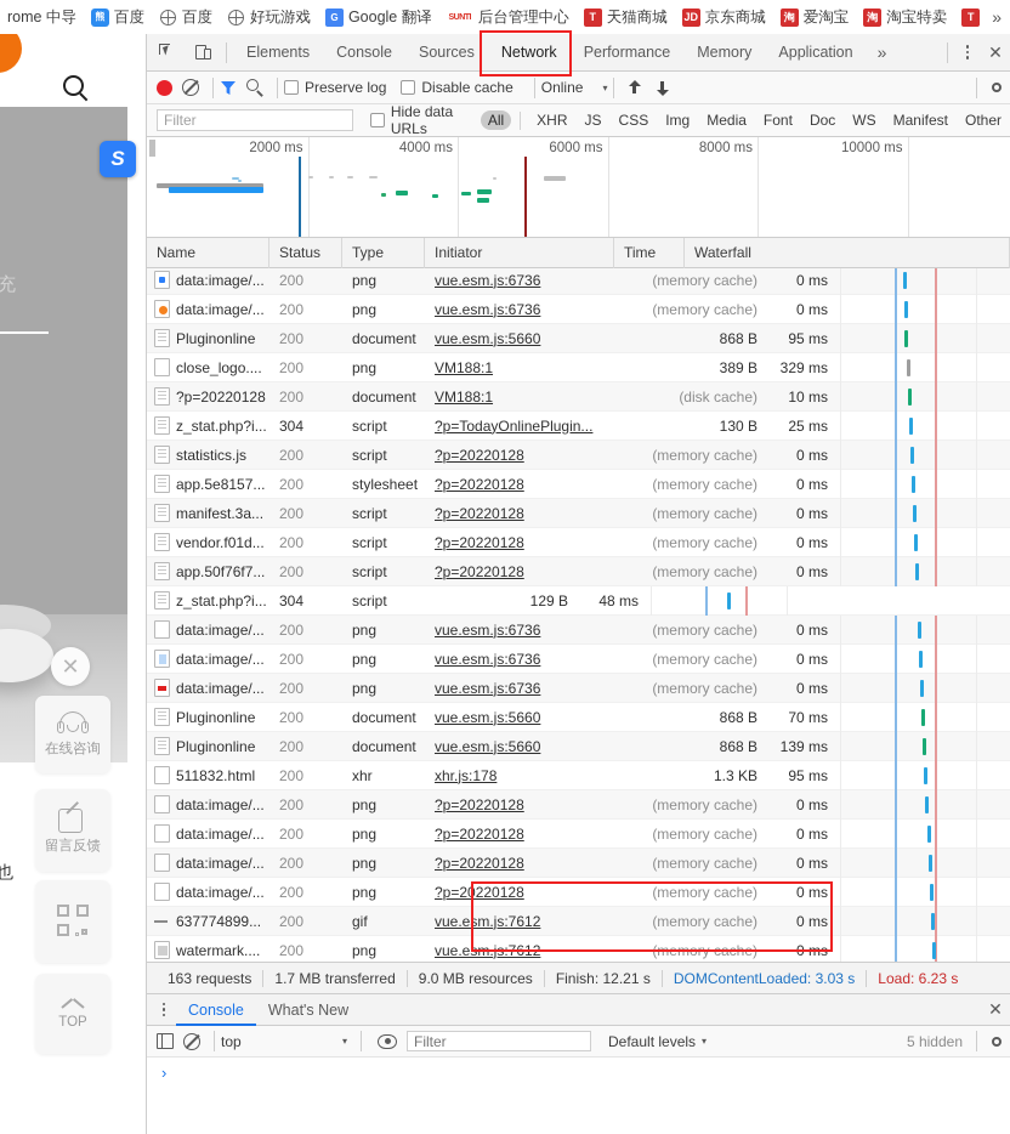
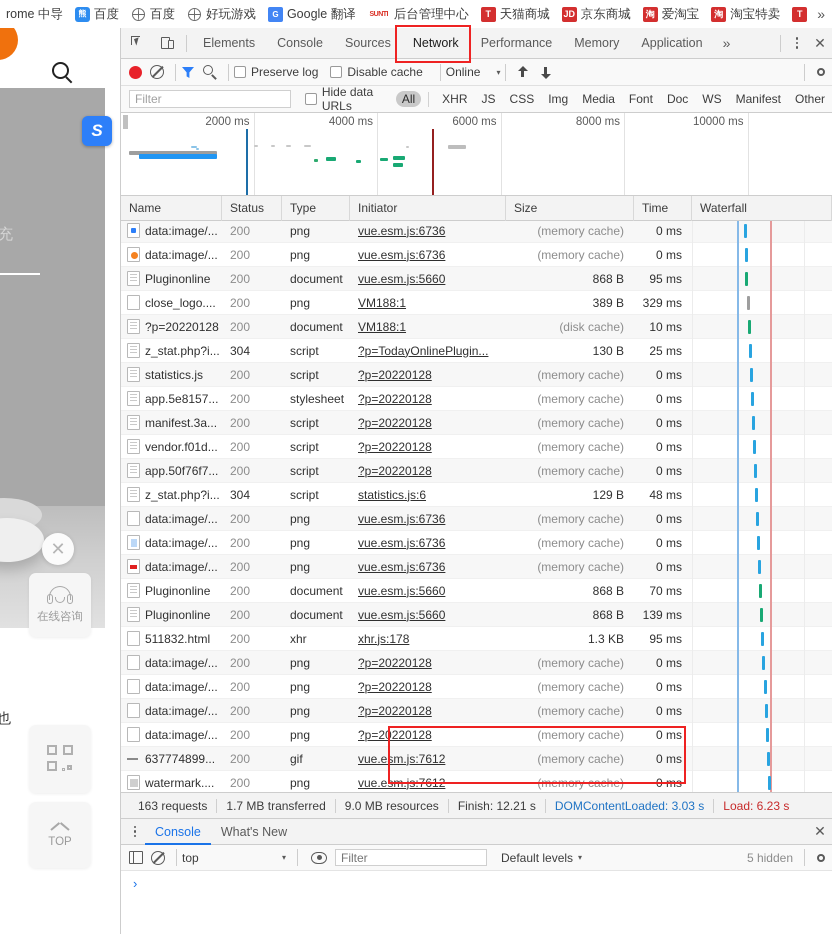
  rome 中导
  熊
  百度
  百度
  好玩游戏
  G
  Google 翻译
  后台管理中心
  T
  天猫商城
  JD
  京东商城
  淘
  爱淘宝
  淘
  淘宝特卖
  T
  »
  充
  也
  S
  ✕
  在线咨询
- 留言反馈
  TOP
  Elements
  Console
  Sources
  Network
  Performance
  Memory
  Application
  »
  ✕
  Preserve log
  Disable cache
  Online
  ▾
  Filter
  Hide data URLs
  All
  XHR
  JS
  CSS
  Img
  Media
  Font
  Doc
  WS
  Manifest
  Other
  2000 ms
  4000 ms
  6000 ms
  8000 ms
  10000 ms
  Name
  Status
  Type
  Initiator
+ Size
  Time
  Waterfall
  data:image/...
  200
  png
  vue.esm.js:6736
  (memory cache)
  0 ms
  data:image/...
  200
  png
  vue.esm.js:6736
  (memory cache)
  0 ms
  Pluginonline
  200
  document
  vue.esm.js:5660
  868 B
  95 ms
  close_logo....
  200
  png
  VM188:1
  389 B
  329 ms
  ?p=20220128
  200
  document
  VM188:1
  (disk cache)
  10 ms
  z_stat.php?i...
  304
  script
  ?p=TodayOnlinePlugin...
  130 B
  25 ms
  statistics.js
  200
  script
  ?p=20220128
  (memory cache)
  0 ms
  app.5e8157...
  200
  stylesheet
  ?p=20220128
  (memory cache)
  0 ms
  manifest.3a...
  200
  script
  ?p=20220128
  (memory cache)
  0 ms
  vendor.f01d...
  200
  script
  ?p=20220128
  (memory cache)
  0 ms
  app.50f76f7...
  200
  script
  ?p=20220128
  (memory cache)
  0 ms
  z_stat.php?i...
  304
  script
+ statistics.js:6
  129 B
  48 ms
  data:image/...
  200
  png
  vue.esm.js:6736
  (memory cache)
  0 ms
  data:image/...
  200
  png
  vue.esm.js:6736
  (memory cache)
  0 ms
  data:image/...
  200
  png
  vue.esm.js:6736
  (memory cache)
  0 ms
  Pluginonline
  200
  document
  vue.esm.js:5660
  868 B
  70 ms
  Pluginonline
  200
  document
  vue.esm.js:5660
  868 B
  139 ms
  511832.html
  200
  xhr
  xhr.js:178
  1.3 KB
  95 ms
  data:image/...
  200
  png
  ?p=20220128
  (memory cache)
  0 ms
  data:image/...
  200
  png
  ?p=20220128
  (memory cache)
  0 ms
  data:image/...
  200
  png
  ?p=20220128
  (memory cache)
  0 ms
  data:image/...
  200
  png
  ?p=20220128
  (memory cache)
  0 ms
  637774899...
  200
  gif
  vue.esm.js:7612
  (memory cache)
  0 ms
  watermark....
  200
  png
  vue.esm.js:7612
  (memory cache)
  0 ms
  163 requests
  1.7 MB transferred
  9.0 MB resources
  Finish: 12.21 s
  DOMContentLoaded: 3.03 s
  Load: 6.23 s
  Console
  What's New
  ✕
  top
  ▾
  Filter
  Default levels
  ▾
  5 hidden
  ›
